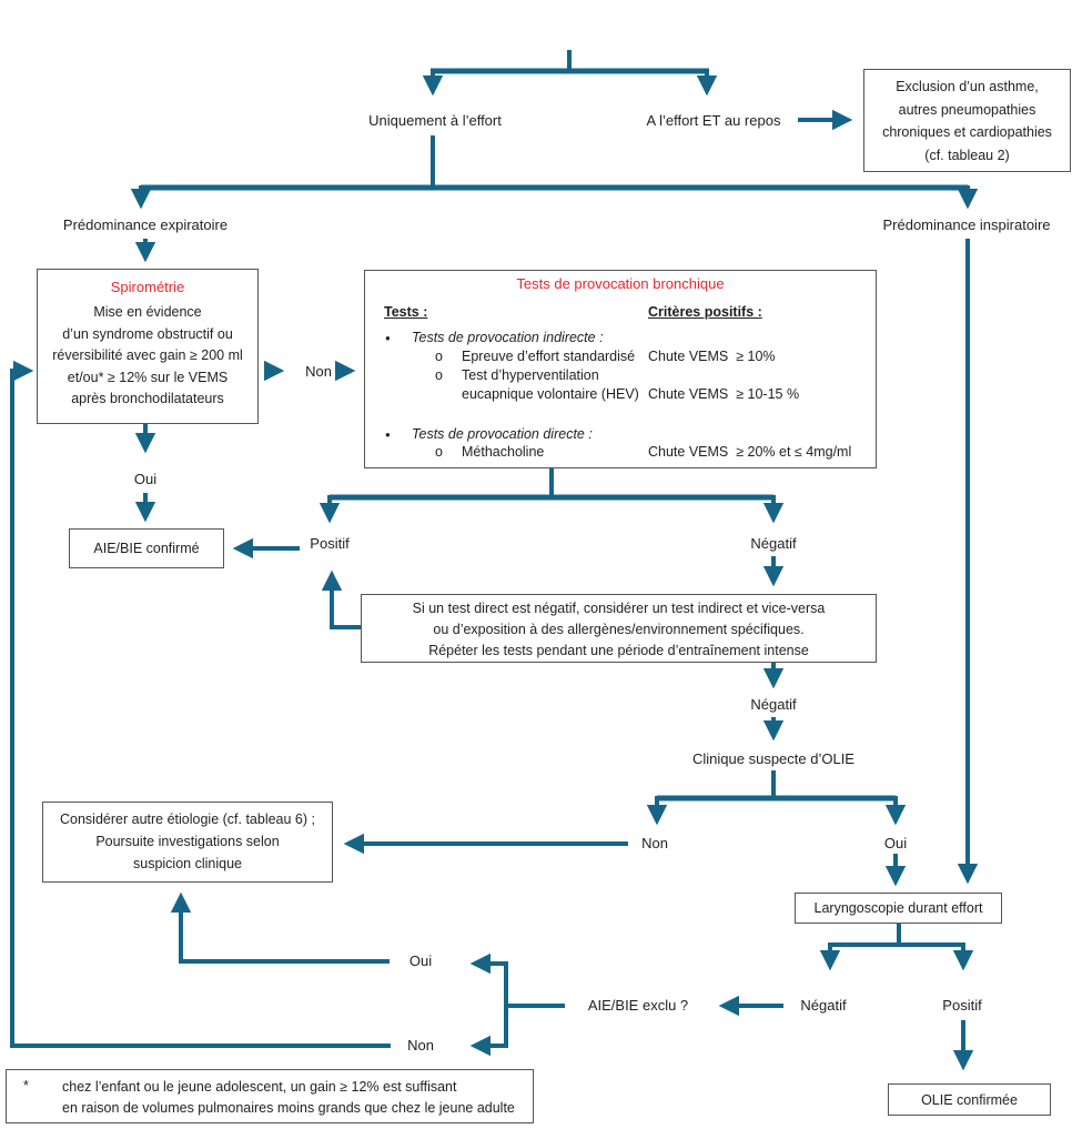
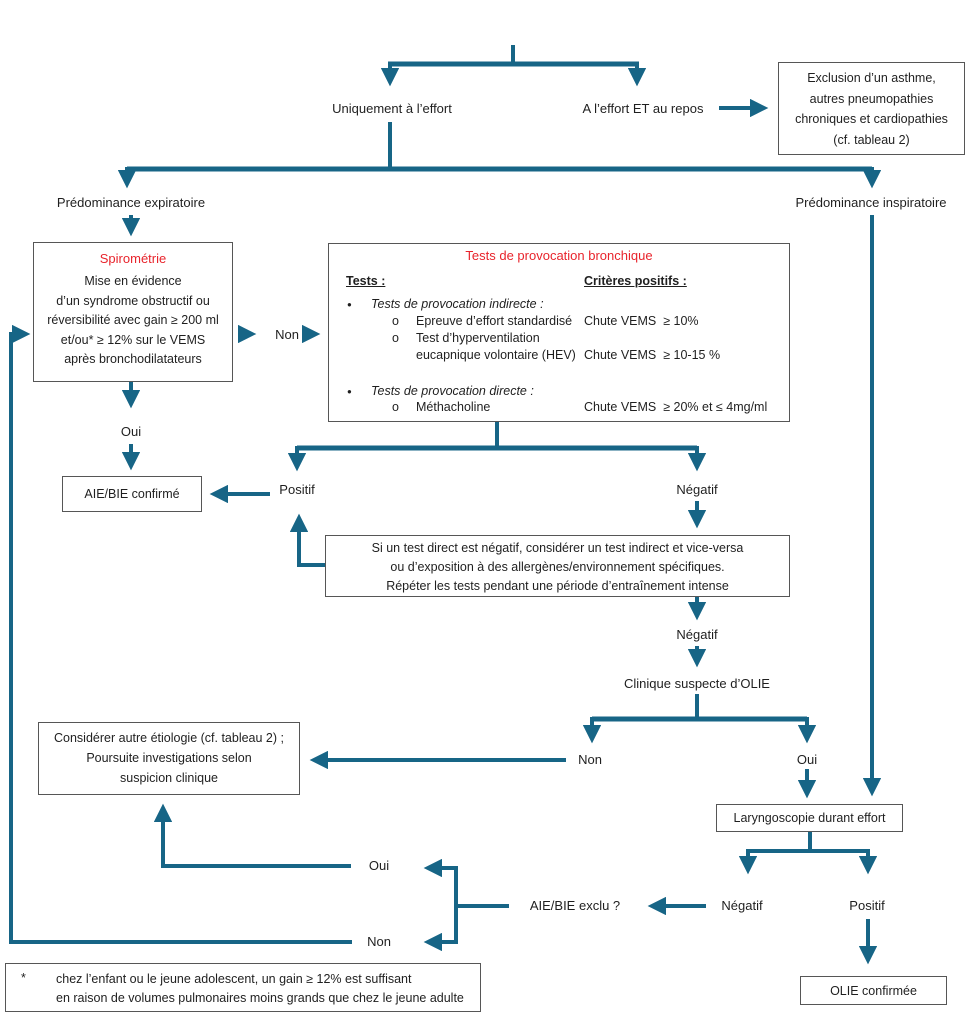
  Exclusion d’un asthme,
  autres pneumopathies
  chroniques et cardiopathies
  (cf. tableau 2)
  Spirométrie
  Mise en évidence
  d’un syndrome obstructif ou
  réversibilité avec gain ≥ 200 ml
  et/ou* ≥ 12% sur le VEMS
  après bronchodilatateurs
  Tests de provocation bronchique
  Tests :
  ●
  Tests de provocation indirecte :
  o
  Epreuve d’effort standardisé
  o
  Test d’hyperventilation
  eucapnique volontaire (HEV)
  ●
  Tests de provocation directe :
  o
  Méthacholine
  Critères positifs :
  Chute VEMS ≥ 10%
  Chute VEMS ≥ 10-15 %
  Chute VEMS ≥ 20% et ≤ 4mg/ml
  AIE/BIE confirmé
  Si un test direct est négatif, considérer un test indirect et vice-versa
  ou d’exposition à des allergènes/environnement spécifiques.
  Répéter les tests pendant une période d’entraînement intense
- Considérer autre étiologie (cf. tableau 6) ;
+ Considérer autre étiologie (cf. tableau 2) ;
  Poursuite investigations selon
  suspicion clinique
  Laryngoscopie durant effort
  OLIE confirmée
  *
  chez l’enfant ou le jeune adolescent, un gain ≥ 12% est suffisant
  en raison de volumes pulmonaires moins grands que chez le jeune adulte
  Uniquement à l’effort
  A l’effort ET au repos
  Prédominance expiratoire
  Prédominance inspiratoire
  Non
  Oui
  Positif
  Négatif
  Négatif
  Clinique suspecte d’OLIE
  Non
  Oui
  Négatif
  Positif
  AIE/BIE exclu ?
  Oui
  Non
